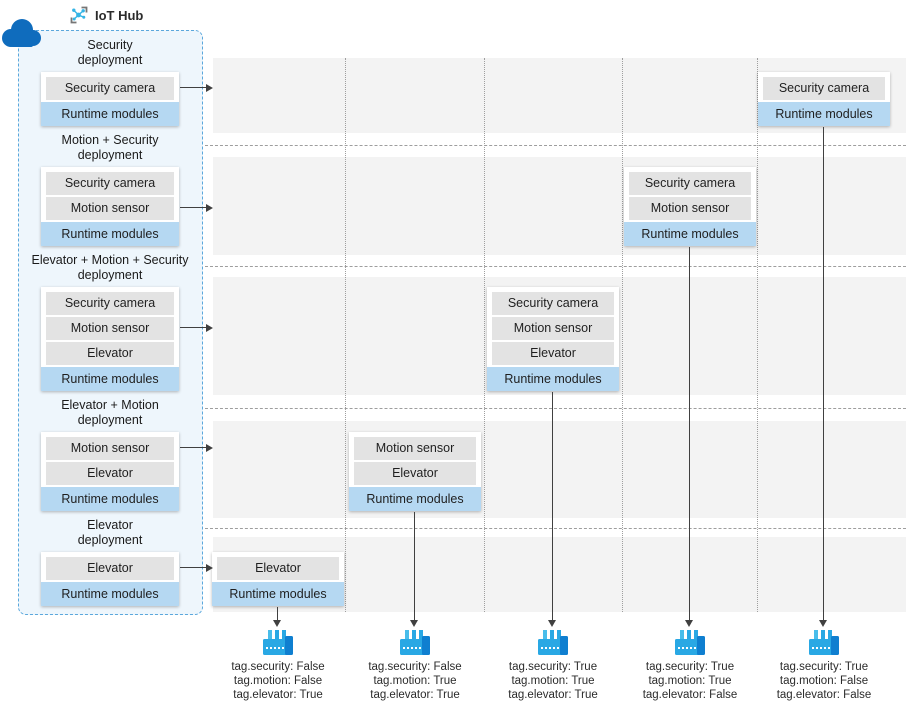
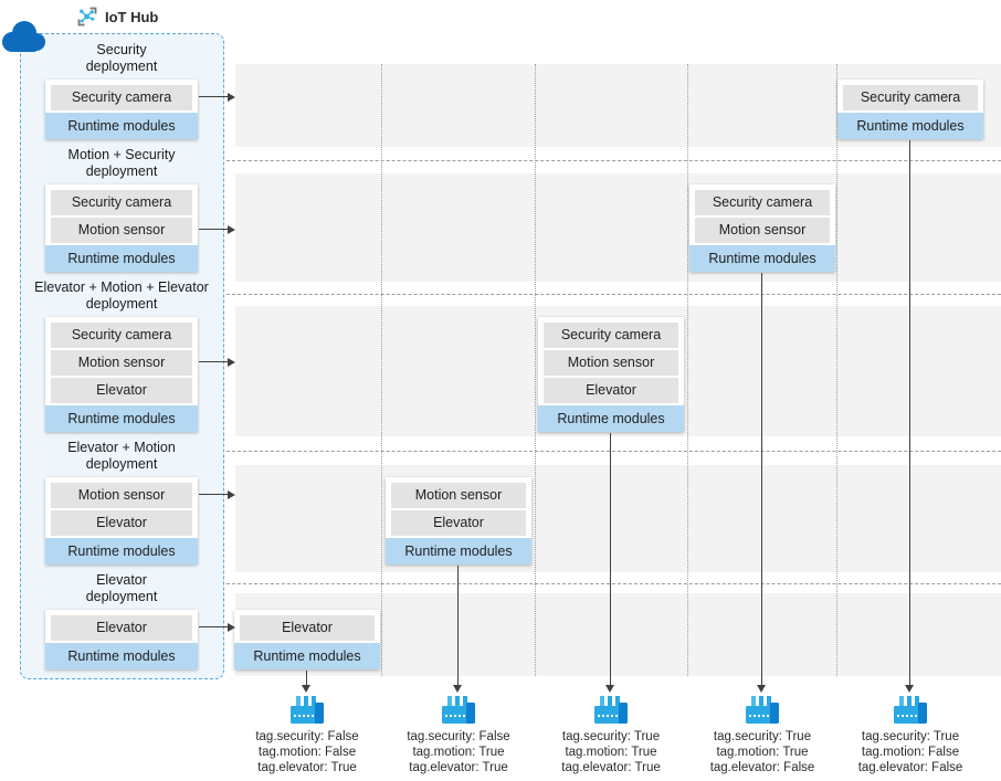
  IoT Hub
  Security
  deployment
  Security camera
  Runtime modules
  Motion + Security
  deployment
  Security camera
  Motion sensor
  Runtime modules
- Elevator + Motion + Security
+ Elevator + Motion + Elevator
  deployment
  Security camera
  Motion sensor
  Elevator
  Runtime modules
  Elevator + Motion
  deployment
  Motion sensor
  Elevator
  Runtime modules
  Elevator
  deployment
  Elevator
  Runtime modules
  Security camera
  Runtime modules
  Security camera
  Motion sensor
  Runtime modules
  Security camera
  Motion sensor
  Elevator
  Runtime modules
  Motion sensor
  Elevator
  Runtime modules
  Elevator
  Runtime modules
  tag.security: False
  tag.motion: False
  tag.elevator: True
  tag.security: False
  tag.motion: True
  tag.elevator: True
  tag.security: True
  tag.motion: True
  tag.elevator: True
  tag.security: True
  tag.motion: True
  tag.elevator: False
  tag.security: True
  tag.motion: False
  tag.elevator: False
